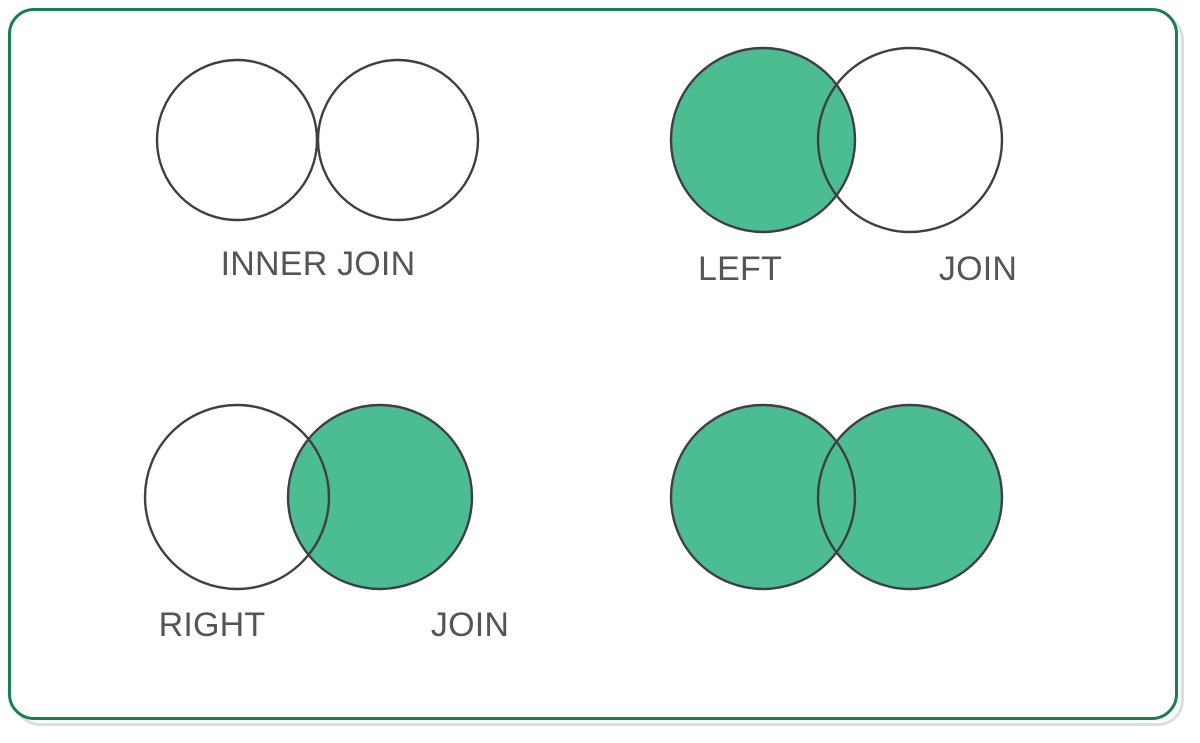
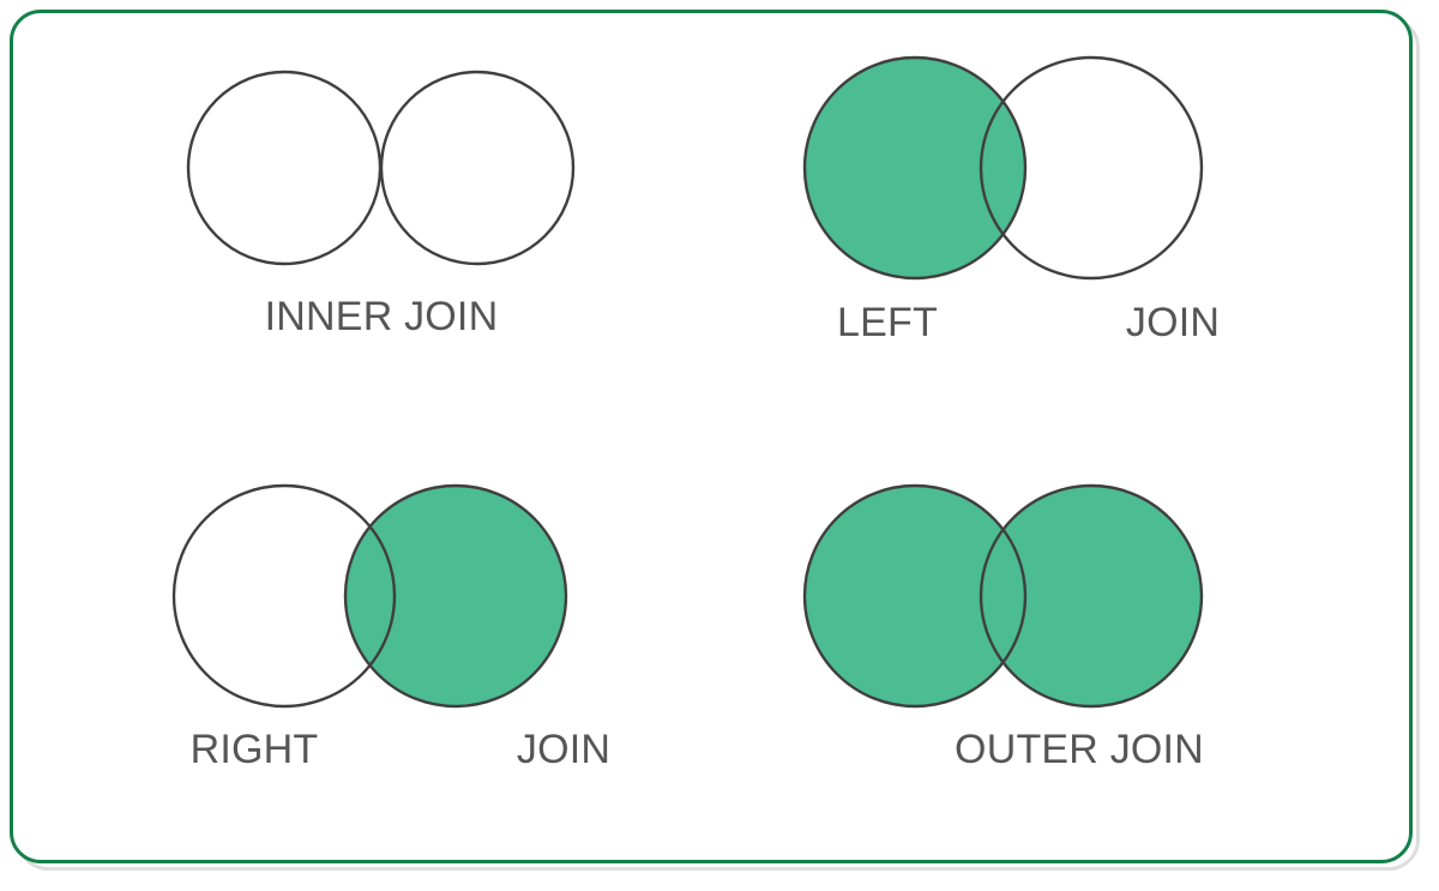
  INNER JOIN
  LEFT
  JOIN
  RIGHT
  JOIN
+ OUTER JOIN
